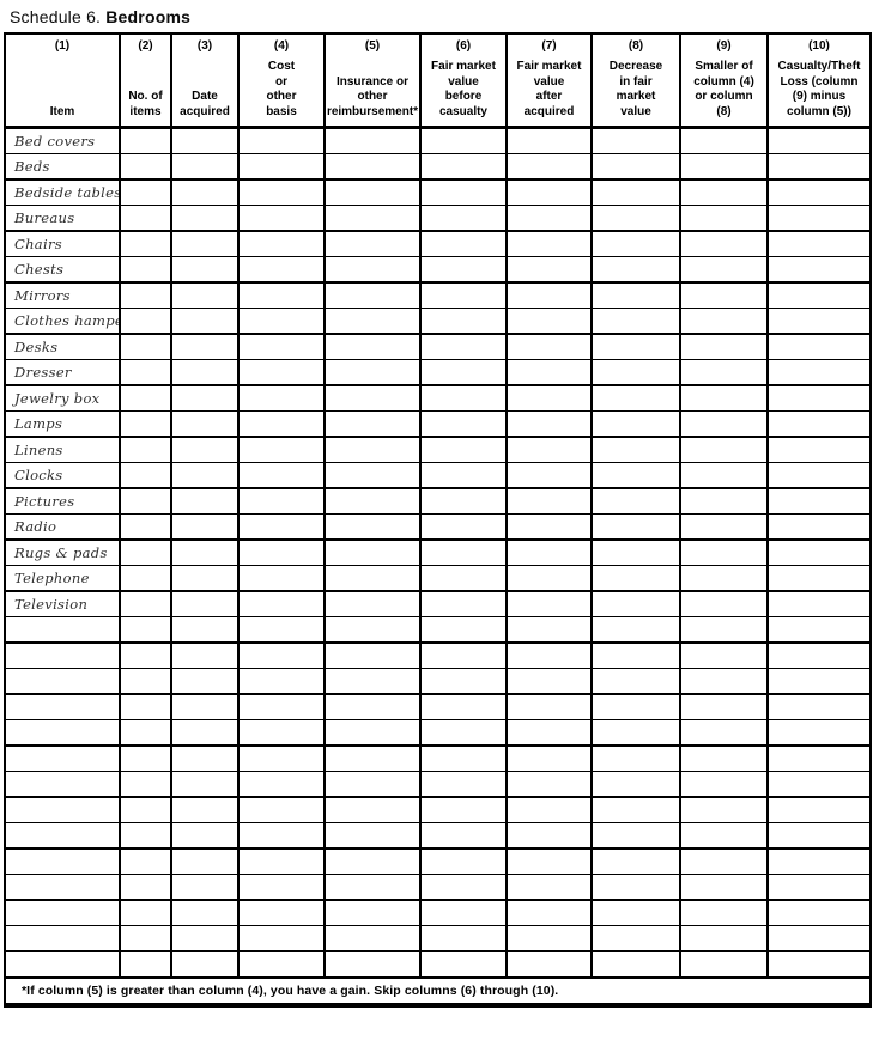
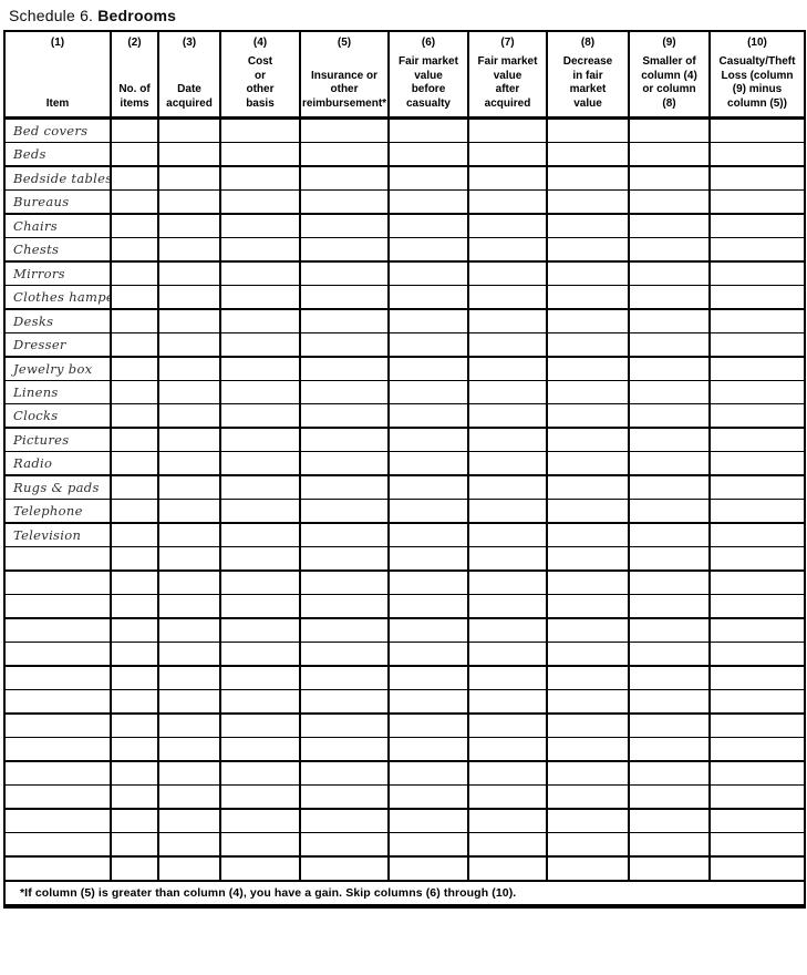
  Schedule 6. Bedrooms
  (1)Item	(2)No. of items	(3)Date acquired	(4)Cost or other basis	(5)Insurance or other reimbursement*	(6)Fair market value before casualty	(7)Fair market value after acquired	(8)Decrease in fair market value	(9)Smaller of column (4) or column (8)	(10)Casualty/Theft Loss (column (9) minus column (5))
  Bed covers
  Beds
  Bedside tables
  Bureaus
  Chairs
  Chests
  Mirrors
  Clothes hamp
  Desks
  Dresser
  Jewelry box
- Lamps
  Linens
  Clocks
  Pictures
  Radio
  Rugs & pads
  Telephone
  Television
  *If column (5) is greater than column (4), you have a gain. Skip columns (6) through (10).
